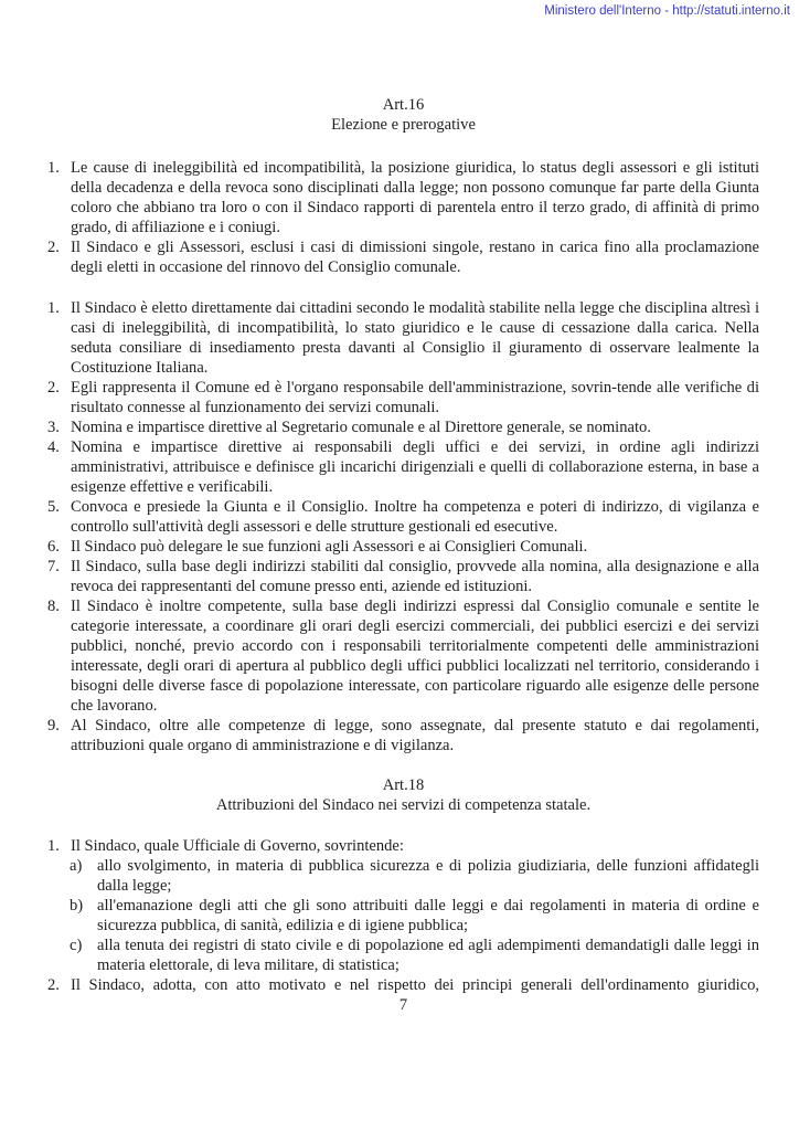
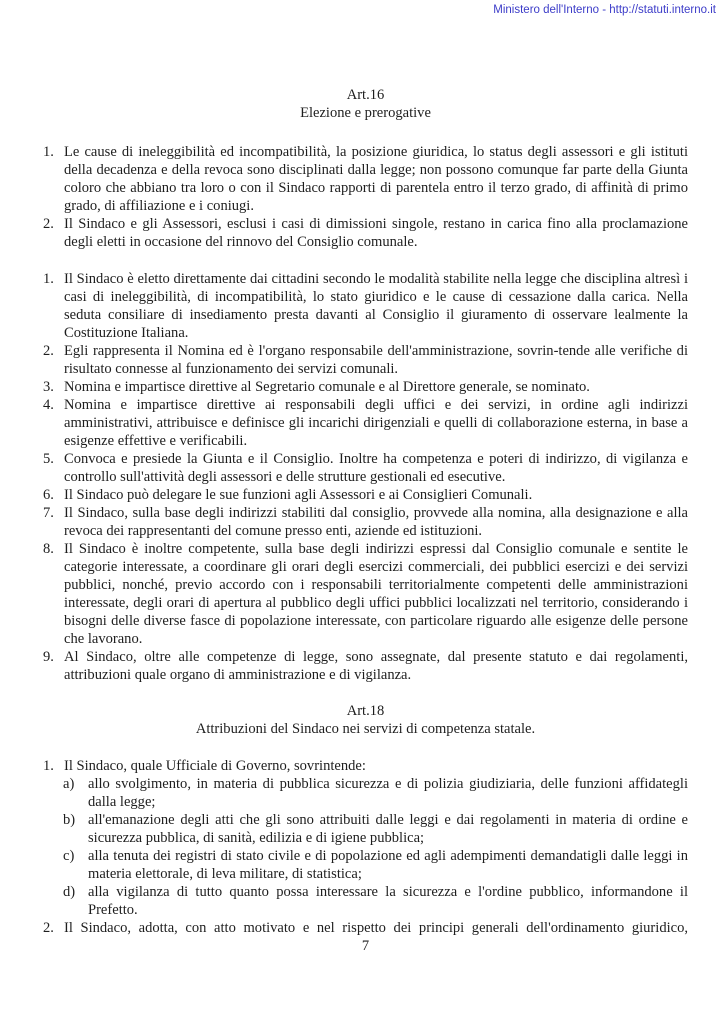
  Ministero dell'Interno - http://statuti.interno.it
  Art.16
  Elezione e prerogative
  1.
  Le cause di ineleggibilità ed incompatibilità, la posizione giuridica, lo status degli assessori e gli istituti della decadenza e della revoca sono disciplinati dalla legge; non possono comunque far parte della Giunta coloro che abbiano tra loro o con il Sindaco rapporti di parentela entro il terzo grado, di affinità di primo grado, di affiliazione e i coniugi.
  2.
  Il Sindaco e gli Assessori, esclusi i casi di dimissioni singole, restano in carica fino alla proclamazione degli eletti in occasione del rinnovo del Consiglio comunale.
  1.
  Il Sindaco è eletto direttamente dai cittadini secondo le modalità stabilite nella legge che disciplina altresì i casi di ineleggibilità, di incompatibilità, lo stato giuridico e le cause di cessazione dalla carica. Nella seduta consiliare di insediamento presta davanti al Consiglio il giuramento di osservare lealmente la Costituzione Italiana.
  2.
- Egli rappresenta il Comune ed è l'organo responsabile dell'amministrazione, sovrin-tende alle verifiche di risultato connesse al funzionamento dei servizi comunali.
+ Egli rappresenta il Nomina ed è l'organo responsabile dell'amministrazione, sovrin-tende alle verifiche di risultato connesse al funzionamento dei servizi comunali.
  3.
  Nomina e impartisce direttive al Segretario comunale e al Direttore generale, se nominato.
  4.
  Nomina e impartisce direttive ai responsabili degli uffici e dei servizi, in ordine agli indirizzi amministrativi, attribuisce e definisce gli incarichi dirigenziali e quelli di collaborazione esterna, in base a esigenze effettive e verificabili.
  5.
  Convoca e presiede la Giunta e il Consiglio. Inoltre ha competenza e poteri di indirizzo, di vigilanza e controllo sull'attività degli assessori e delle strutture gestionali ed esecutive.
  6.
  Il Sindaco può delegare le sue funzioni agli Assessori e ai Consiglieri Comunali.
  7.
  Il Sindaco, sulla base degli indirizzi stabiliti dal consiglio, provvede alla nomina, alla designazione e alla revoca dei rappresentanti del comune presso enti, aziende ed istituzioni.
  8.
  Il Sindaco è inoltre competente, sulla base degli indirizzi espressi dal Consiglio comunale e sentite le categorie interessate, a coordinare gli orari degli esercizi commerciali, dei pubblici esercizi e dei servizi pubblici, nonché, previo accordo con i responsabili territorialmente competenti delle amministrazioni interessate, degli orari di apertura al pubblico degli uffici pubblici localizzati nel territorio, considerando i bisogni delle diverse fasce di popolazione interessate, con particolare riguardo alle esigenze delle persone che lavorano.
  9.
  Al Sindaco, oltre alle competenze di legge, sono assegnate, dal presente statuto e dai regolamenti, attribuzioni quale organo di amministrazione e di vigilanza.
  Art.18
  Attribuzioni del Sindaco nei servizi di competenza statale.
  1.
  Il Sindaco, quale Ufficiale di Governo, sovrintende:
  a)
  allo svolgimento, in materia di pubblica sicurezza e di polizia giudiziaria, delle funzioni affidategli dalla legge;
  b)
  all'emanazione degli atti che gli sono attribuiti dalle leggi e dai regolamenti in materia di ordine e sicurezza pubblica, di sanità, edilizia e di igiene pubblica;
  c)
  alla tenuta dei registri di stato civile e di popolazione ed agli adempimenti demandatigli dalle leggi in materia elettorale, di leva militare, di statistica;
+ d)
+ alla vigilanza di tutto quanto possa interessare la sicurezza e l'ordine pubblico, informandone il Prefetto.
  2.
  Il Sindaco, adotta, con atto motivato e nel rispetto dei principi generali dell'ordinamento giuridico,
  7
